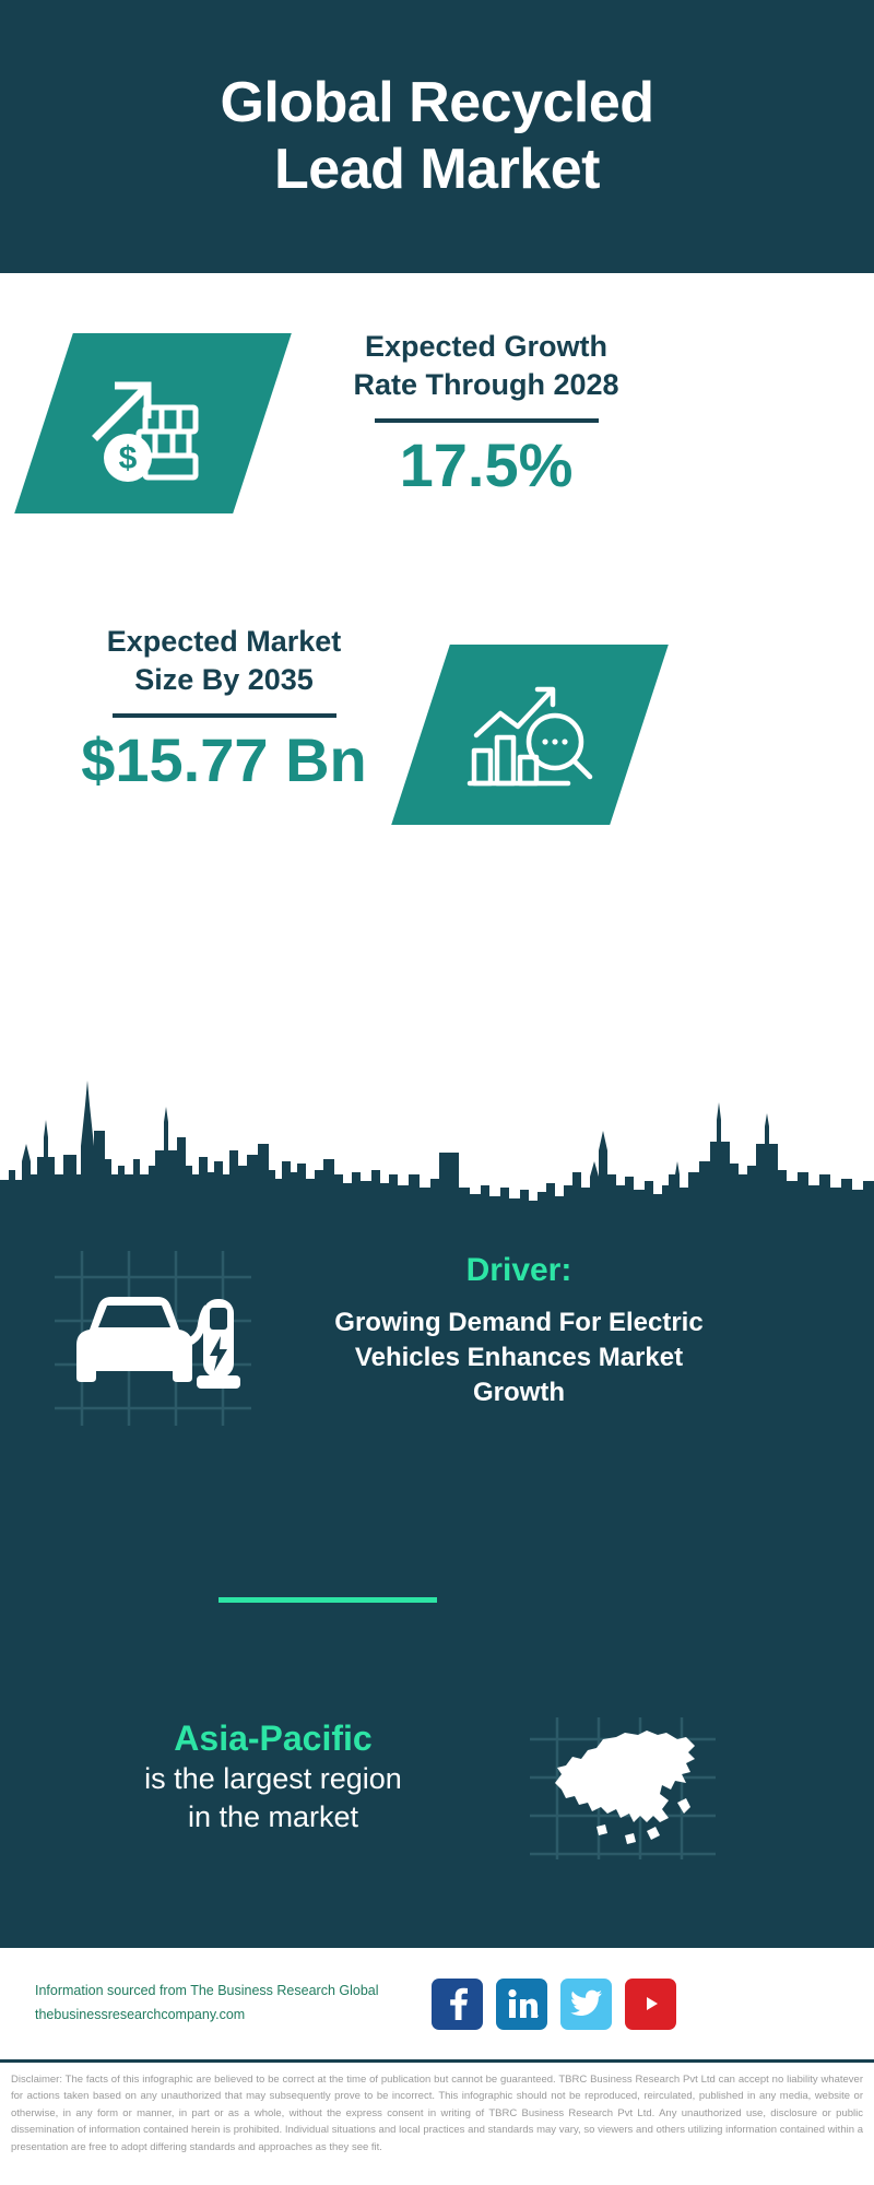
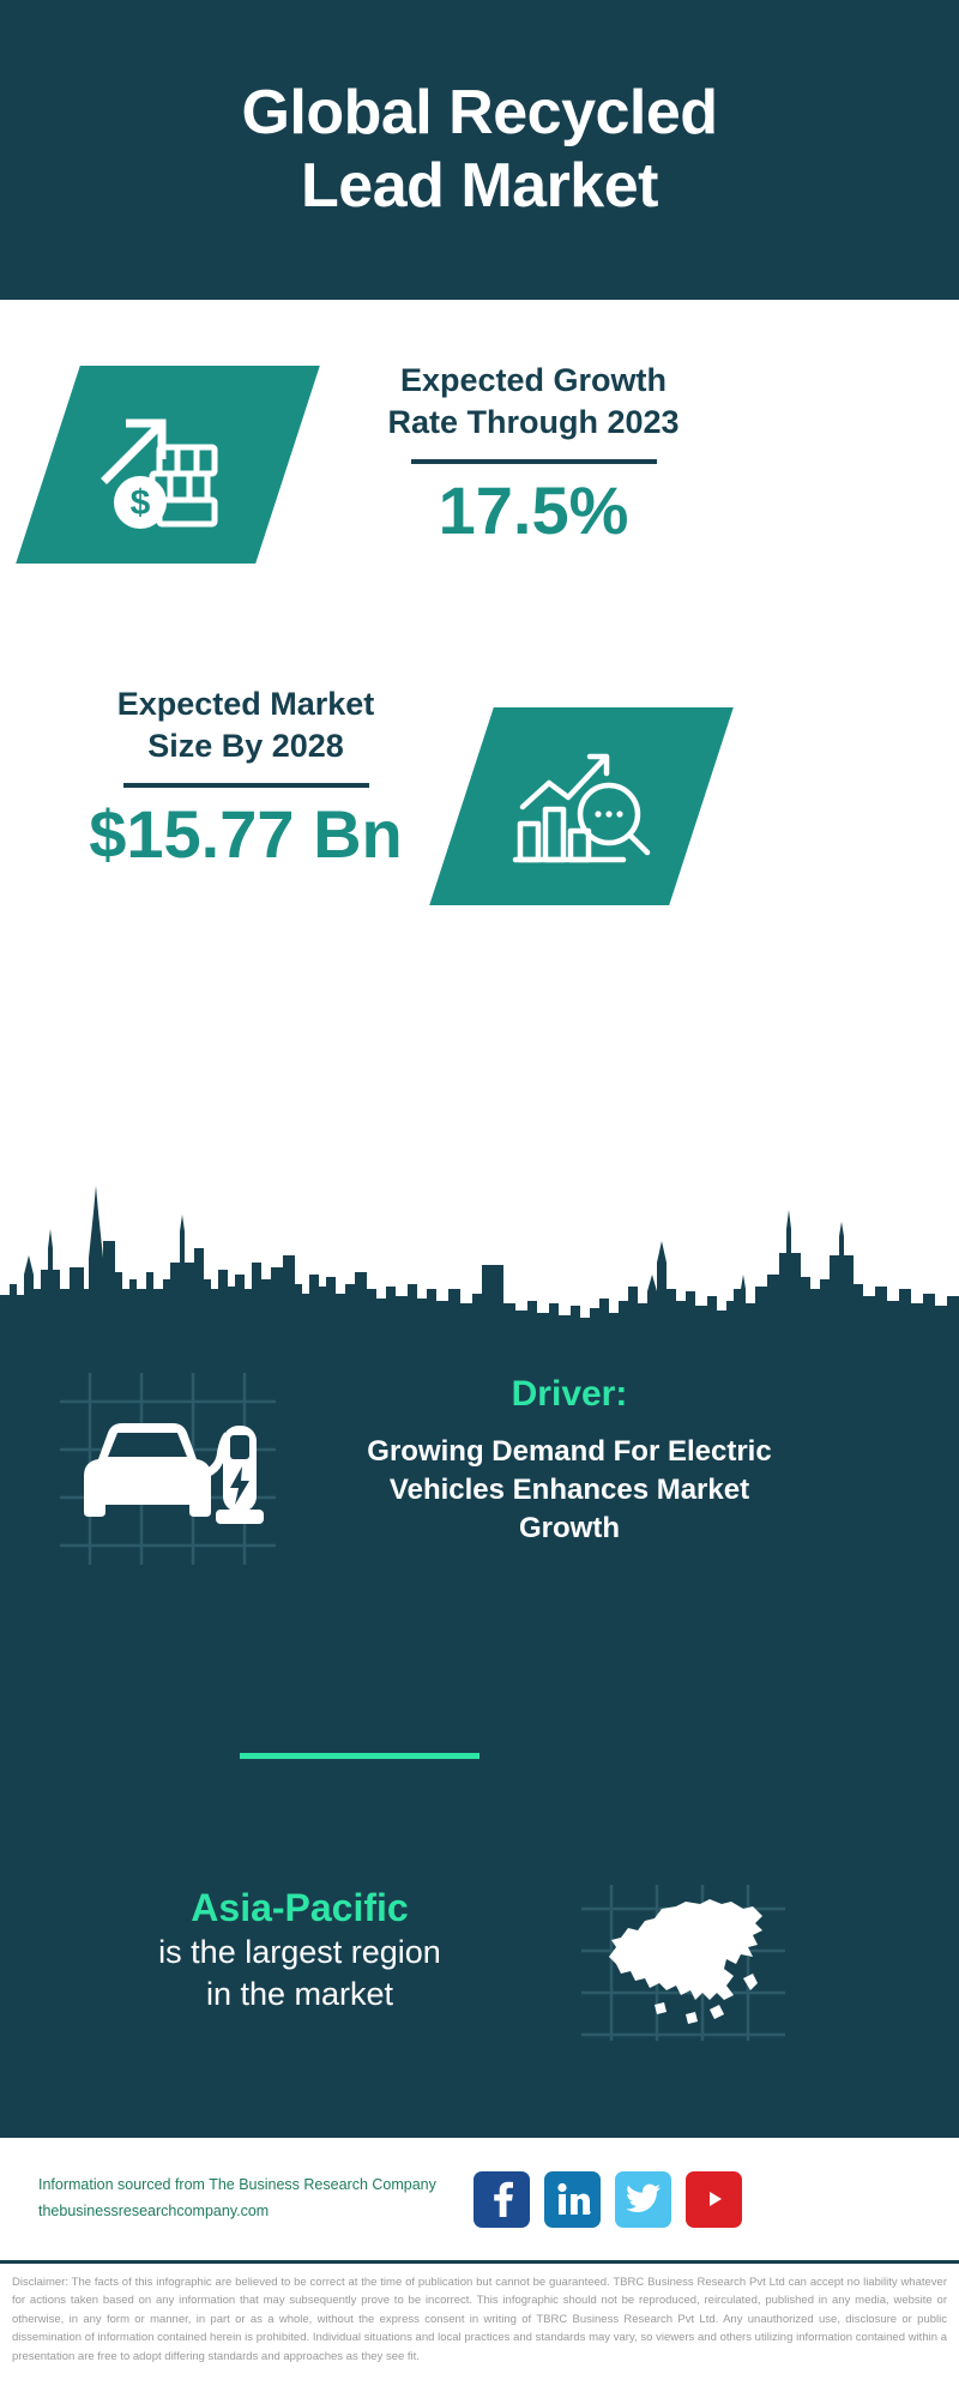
  Global Recycled
  Lead Market
  Expected Growth
- Rate Through 2028
+ Rate Through 2023
  17.5%
  Expected Market
- Size By 2035
+ Size By 2028
  $15.77 Bn
  Driver:
  Growing Demand For Electric
  Vehicles Enhances Market
  Growth
  Asia-Pacific
  is the largest region
  in the market
- Information sourced from The Business Research Global
+ Information sourced from The Business Research Company
  thebusinessresearchcompany.com
- Disclaimer: The facts of this infographic are believed to be correct at the time of publication but cannot be guaranteed. TBRC Business Research Pvt Ltd can accept no liability whatever for actions taken based on any unauthorized that may subsequently prove to be incorrect. This infographic should not be reproduced, reirculated, published in any media, website or otherwise, in any form or manner, in part or as a whole, without the express consent in writing of TBRC Business Research Pvt Ltd. Any unauthorized use, disclosure or public dissemination of information contained herein is prohibited. Individual situations and local practices and standards may vary, so viewers and others utilizing information contained within a presentation are free to adopt differing standards and approaches as they see fit.
+ Disclaimer: The facts of this infographic are believed to be correct at the time of publication but cannot be guaranteed. TBRC Business Research Pvt Ltd can accept no liability whatever for actions taken based on any information that may subsequently prove to be incorrect. This infographic should not be reproduced, reirculated, published in any media, website or otherwise, in any form or manner, in part or as a whole, without the express consent in writing of TBRC Business Research Pvt Ltd. Any unauthorized use, disclosure or public dissemination of information contained herein is prohibited. Individual situations and local practices and standards may vary, so viewers and others utilizing information contained within a presentation are free to adopt differing standards and approaches as they see fit.
